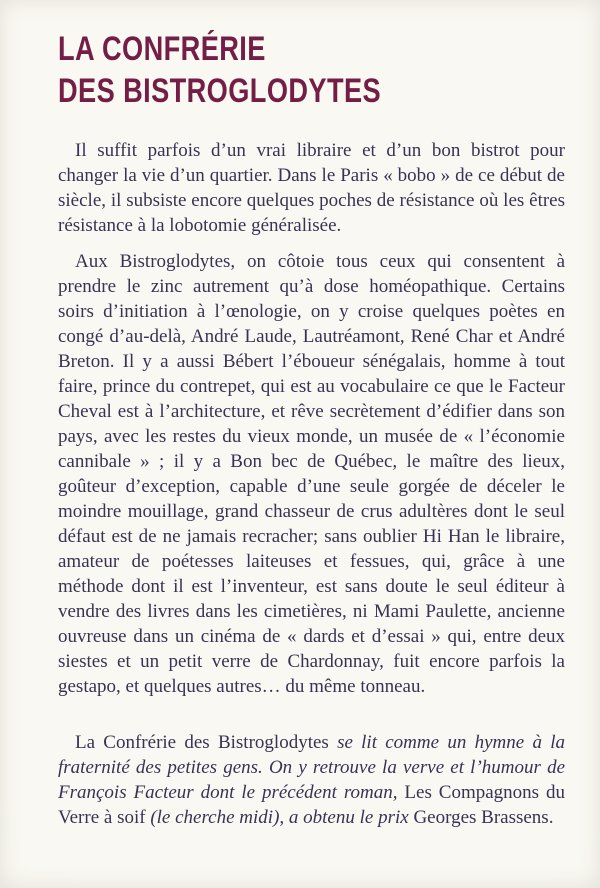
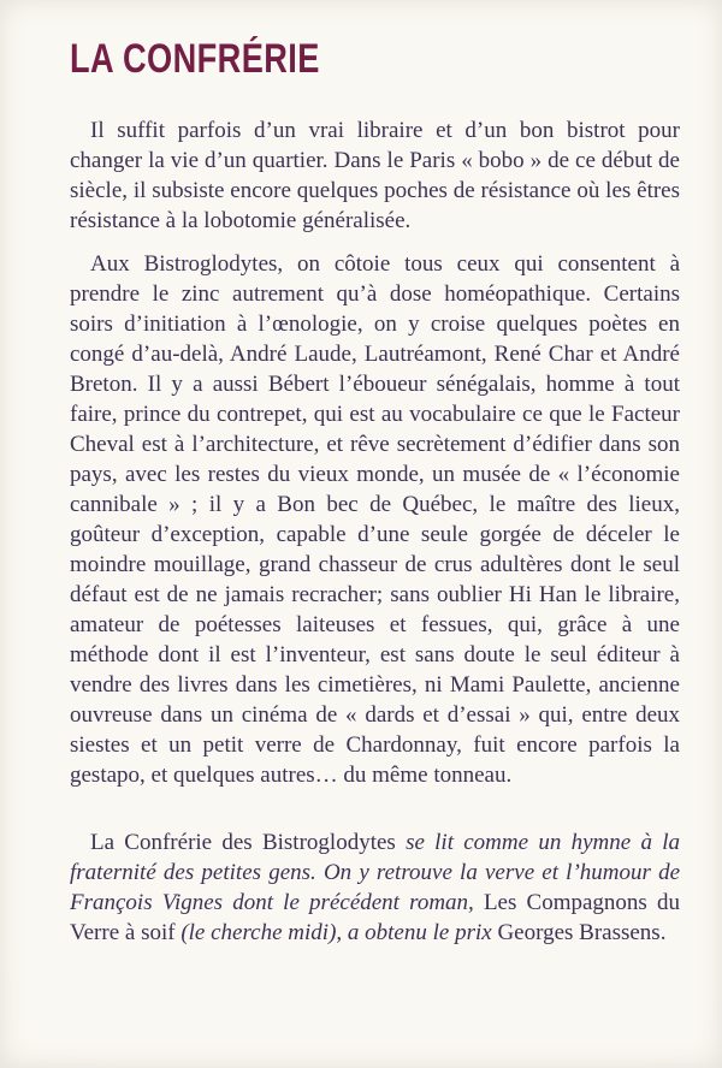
  LA CONFRÉRIE
- DES BISTROGLODYTES
  Il suffit parfois d’un vrai libraire et d’un bon bistrot pour changer la vie d’un quartier. Dans le Paris « bobo » de ce début de siècle, il subsiste encore quelques poches de résistance où les êtres résistance à la lobotomie généralisée.
  Aux Bistroglodytes, on côtoie tous ceux qui consentent à prendre le zinc autrement qu’à dose homéopathique. Certains soirs d’initiation à l’œnologie, on y croise quelques poètes en congé d’au-delà, André Laude, Lautréamont, René Char et André Breton. Il y a aussi Bébert l’éboueur sénégalais, homme à tout faire, prince du contrepet, qui est au vocabulaire ce que le Facteur Cheval est à l’architecture, et rêve secrètement d’édifier dans son pays, avec les restes du vieux monde, un musée de « l’économie cannibale » ; il y a Bon bec de Québec, le maître des lieux, goûteur d’exception, capable d’une seule gorgée de déceler le moindre mouillage, grand chasseur de crus adultères dont le seul défaut est de ne jamais recracher; sans oublier Hi Han le libraire, amateur de poétesses laiteuses et fessues, qui, grâce à une méthode dont il est l’inventeur, est sans doute le seul éditeur à vendre des livres dans les cimetières, ni Mami Paulette, ancienne ouvreuse dans un cinéma de « dards et d’essai » qui, entre deux siestes et un petit verre de Chardonnay, fuit encore parfois la gestapo, et quelques autres… du même tonneau.
- La Confrérie des Bistroglodytes se lit comme un hymne à la fraternité des petites gens. On y retrouve la verve et l’humour de François Facteur dont le précédent roman, Les Compagnons du Verre à soif (le cherche midi), a obtenu le prix Georges Brassens.
+ La Confrérie des Bistroglodytes se lit comme un hymne à la fraternité des petites gens. On y retrouve la verve et l’humour de François Vignes dont le précédent roman, Les Compagnons du Verre à soif (le cherche midi), a obtenu le prix Georges Brassens.
